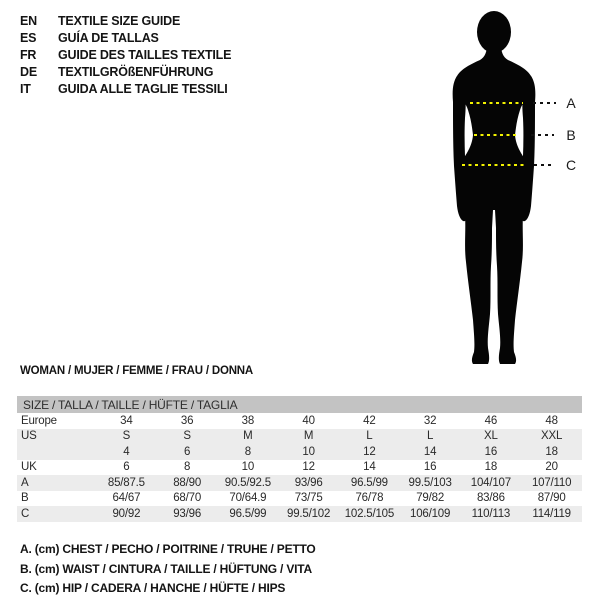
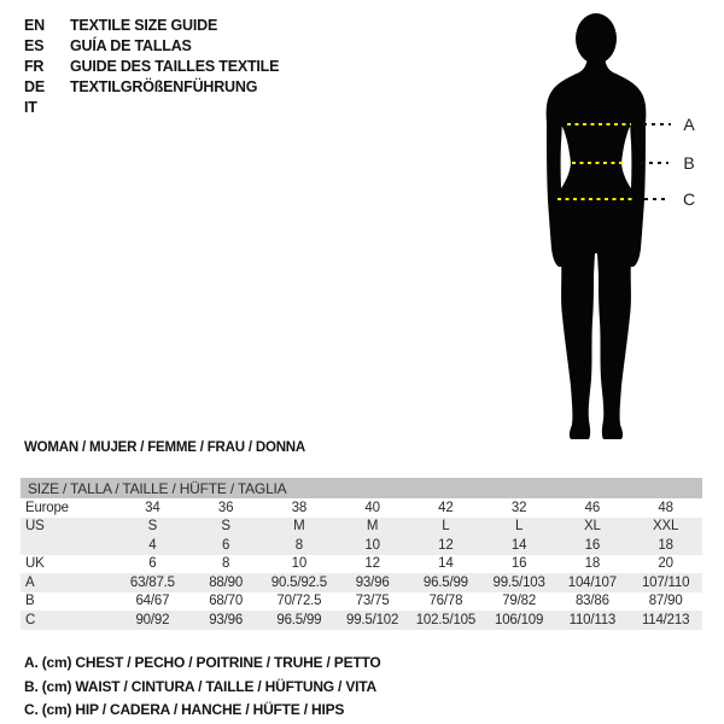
  EN
  TEXTILE SIZE GUIDE
  ES
  GUÍA DE TALLAS
  FR
  GUIDE DES TAILLES TEXTILE
  DE
  TEXTILGRÖßENFÜHRUNG
  IT
- GUIDA ALLE TAGLIE TESSILI
  A
  B
  C
  WOMAN / MUJER / FEMME / FRAU / DONNA
  SIZE / TALLA / TAILLE / HÜFTE / TAGLIA
  Europe	34	36	38	40	42	32	46	48
  US	S	S	M	M	L	L	XL	XXL
  	4	6	8	10	12	14	16	18
  UK	6	8	10	12	14	16	18	20
- A	85/87.5	88/90	90.5/92.5	93/96	96.5/99	99.5/103	104/107	107/110
+ A	63/87.5	88/90	90.5/92.5	93/96	96.5/99	99.5/103	104/107	107/110
- B	64/67	68/70	70/64.9	73/75	76/78	79/82	83/86	87/90
+ B	64/67	68/70	70/72.5	73/75	76/78	79/82	83/86	87/90
- C	90/92	93/96	96.5/99	99.5/102	102.5/105	106/109	110/113	114/119
+ C	90/92	93/96	96.5/99	99.5/102	102.5/105	106/109	110/113	114/213
  A. (cm) CHEST / PECHO / POITRINE / TRUHE / PETTO
  B. (cm) WAIST / CINTURA / TAILLE / HÜFTUNG / VITA
  C. (cm) HIP / CADERA / HANCHE / HÜFTE / HIPS
